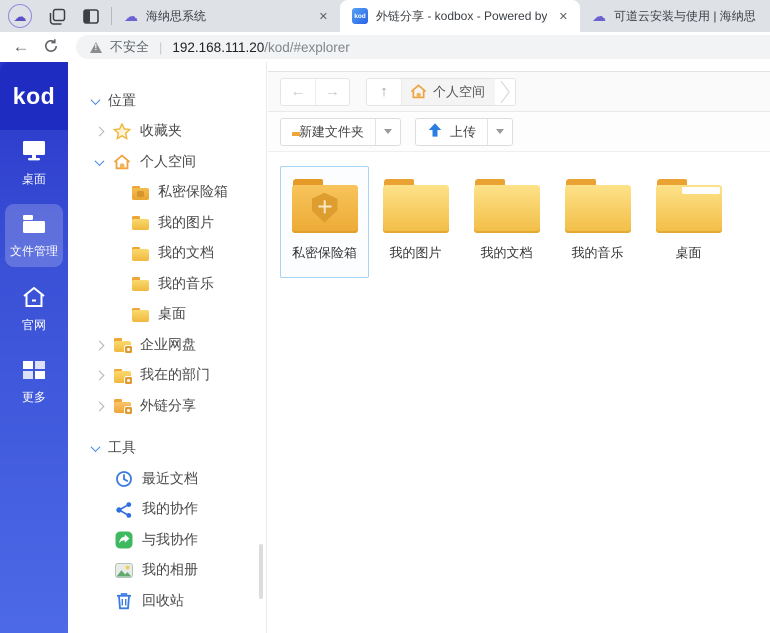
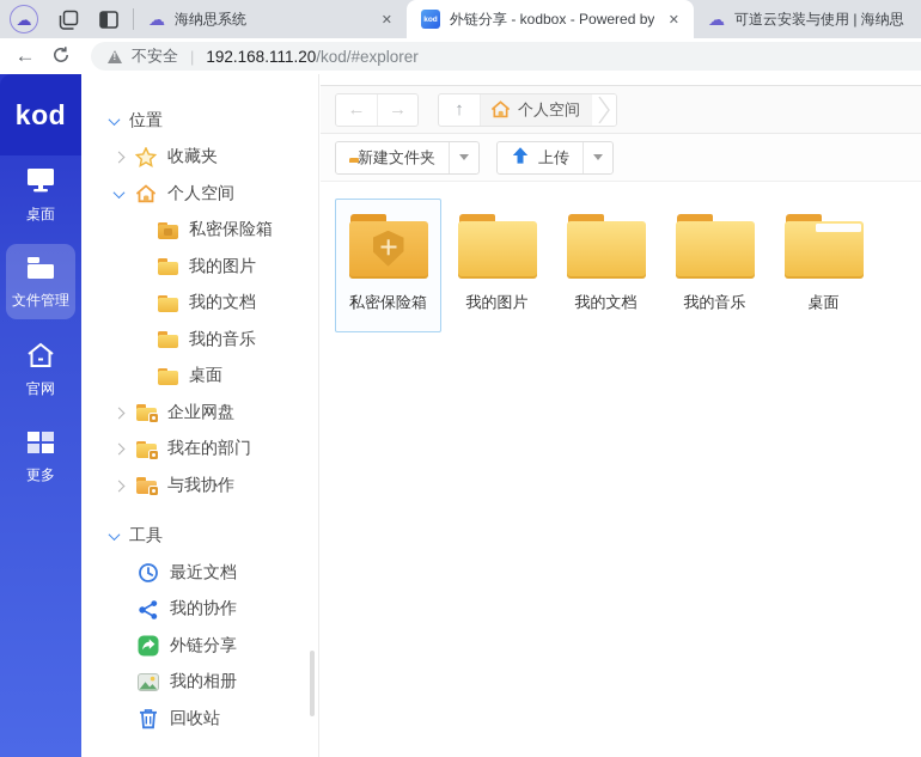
  ☁
  ☁
  海纳思系统
  ✕
  外链分享 - kodbox - Powered by
  ✕
  ☁
  可道云安装与使用 | 海纳思
  ←
  不安全
  |
  192.168.111.20/kod/#explorer
  kod
  桌面
  文件管理
  官网
  更多
  位置
  收藏夹
  个人空间
  私密保险箱
  我的图片
  我的文档
  我的音乐
  桌面
  企业网盘
  我在的部门
- 外链分享
+ 与我协作
  工具
  最近文档
  我的协作
- 与我协作
+ 外链分享
  我的相册
  回收站
  ←
  →
  ↑
  个人空间
  新建文件夹
  上传
  私密保险箱
  我的图片
  我的文档
  我的音乐
  桌面
